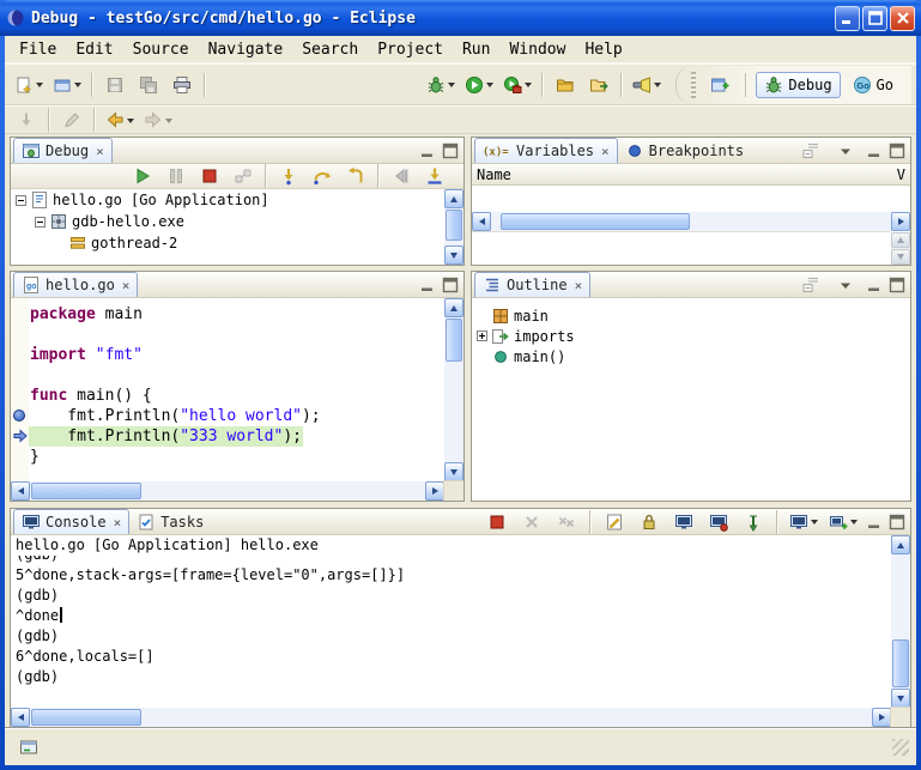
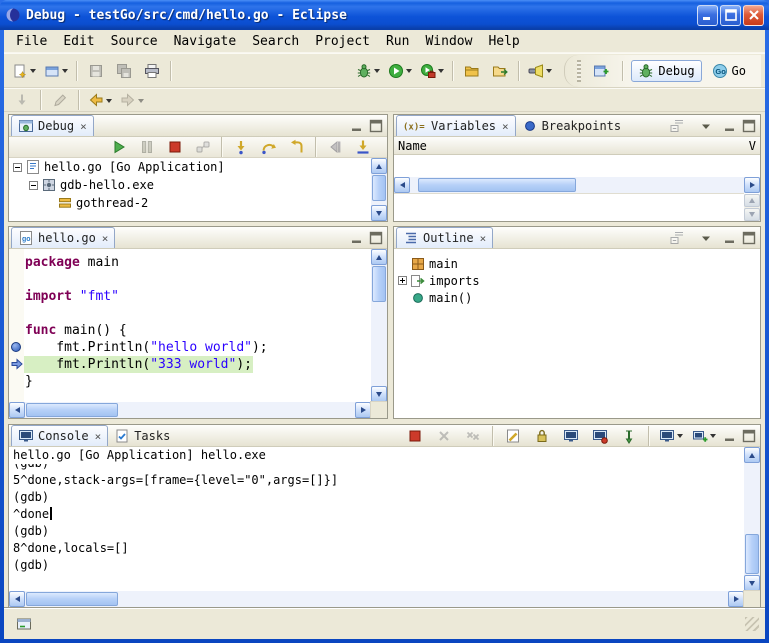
  Debug - testGo/src/cmd/hello.go - Eclipse
  File
  Edit
  Source
  Navigate
  Search
  Project
  Run
  Window
  Help
  Debug
  Go
  Go
  Debug
  ×
  hello.go [Go Application]
  gdb-hello.exe
  gothread-2
  (x)=
  Variables
  ×
  Breakpoints
  Name
  V
  hello.go
  ×
  package main
  import "fmt"
  func main() {
  fmt.Println("hello world");
  fmt.Println("333 world");
  }
  Outline
  ×
  main
  imports
  main()
  Console
  ×
  Tasks
  hello.go [Go Application] hello.exe
  5^done,stack-args=[frame={level="0",args=[]}]
  (gdb)
  ^done
  (gdb)
- 6^done,locals=[]
+ 8^done,locals=[]
  (gdb)
